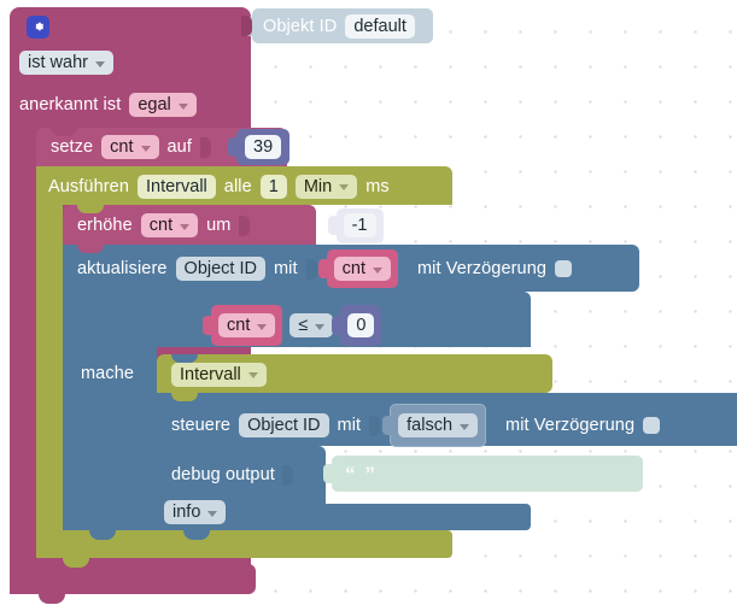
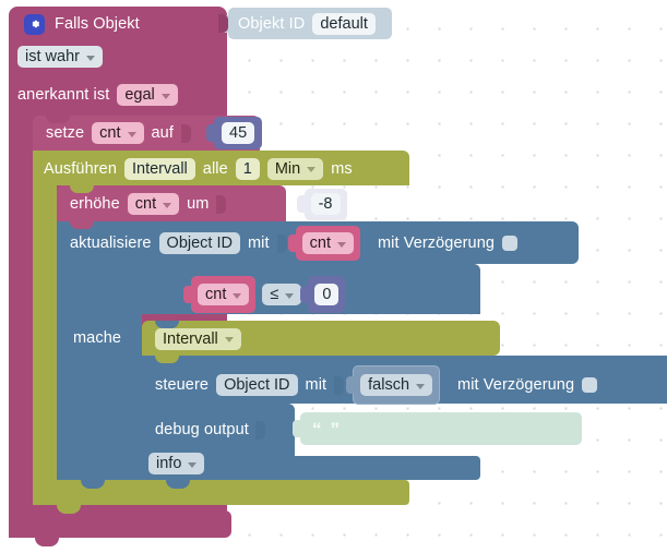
+ Falls Objekt
  Objekt ID
  default
  ist wahr
  anerkannt ist
  egal
  setze
  cnt
  auf
- 39
+ 45
  Ausführen
  Intervall
  alle
  1
  Min
  ms
  erhöhe
  cnt
  um
- -1
+ -8
  aktualisiere
  Object ID
  mit
  cnt
  mit Verzögerung
  cnt
  ≤
  0
  mache
  Intervall
  steuere
  Object ID
  mit
  falsch
  mit Verzögerung
  debug output
  “
  ”
  info
